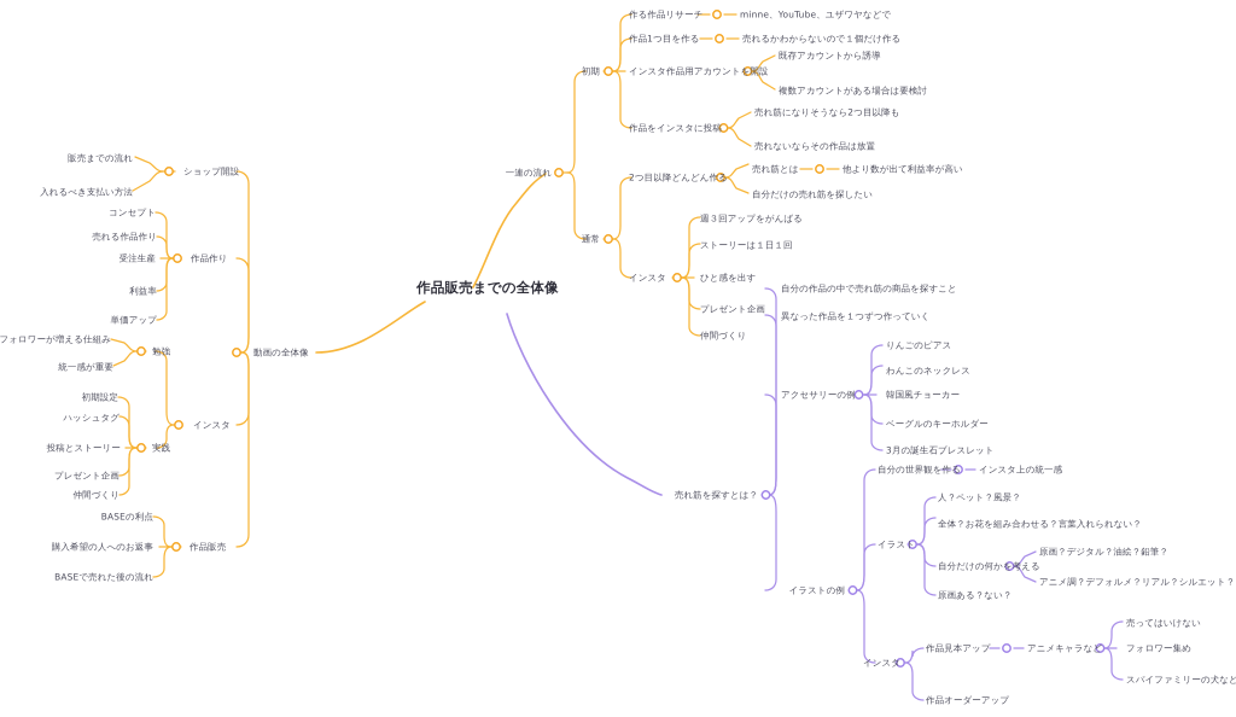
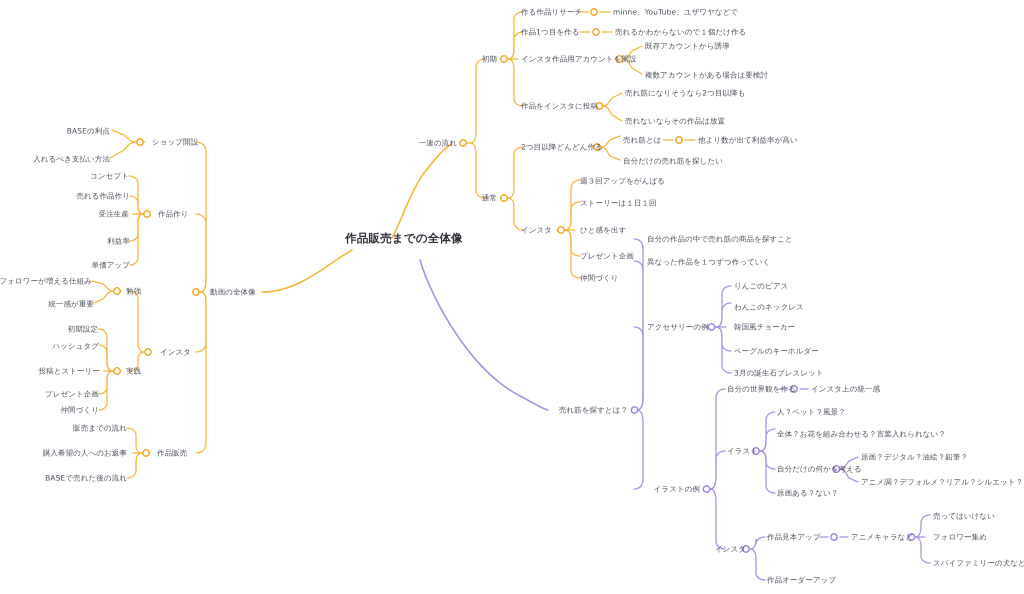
  作品販売までの全体像
  動画の全体像
  ショップ開設
- 販売までの流れ
+ BASEの利点
  入れるべき支払い方法
  作品作り
  コンセプト
  売れる作品作り
  受注生産
  利益率
  単価アップ
  インスタ
  勉強
  フォロワーが増える仕組み
  統一感が重要
  実践
  初期設定
  ハッシュタグ
  投稿とストーリー
  プレゼント企画
  仲間づくり
  作品販売
- BASEの利点
+ 販売までの流れ
  購入希望の人へのお返事
  BASEで売れた後の流れ
  一連の流れ
  初期
  作る作品リサーチ
  minne、YouTube、ユザワヤなどで
  作品1つ目を作る
  売れるかわからないので１個だけ作る
  インスタ作品用アカウントを開設
  既存アカウントから誘導
  複数アカウントがある場合は要検討
  作品をインスタに投稿
  売れ筋になりそうなら2つ目以降も
  売れないならその作品は放置
  通常
  2つ目以降どんどん作る
  売れ筋とは
  他より数が出て利益率が高い
  自分だけの売れ筋を探したい
  インスタ
  週３回アップをがんばる
  ストーリーは１日１回
  ひと感を出す
  プレゼント企画
  仲間づくり
  売れ筋を探すとは？
  自分の作品の中で売れ筋の商品を探すこと
  異なった作品を１つずつ作っていく
  アクセサリーの例
  りんごのピアス
  わんこのネックレス
  韓国風チョーカー
  ベーグルのキーホルダー
  3月の誕生石ブレスレット
  イラストの例
  自分の世界観を作る
  インスタ上の統一感
  イラスト
  人？ペット？風景？
  全体？お花を組み合わせる？言葉入れられない？
  自分だけの何かを考える
  原画？デジタル？油絵？鉛筆？
  アニメ調？デフォルメ？リアル？シルエット？
  原画ある？ない？
  インスタ
  作品見本アップ
  アニメキャラなど
  売ってはいけない
  フォロワー集め
  スパイファミリーの犬など
  作品オーダーアップ
